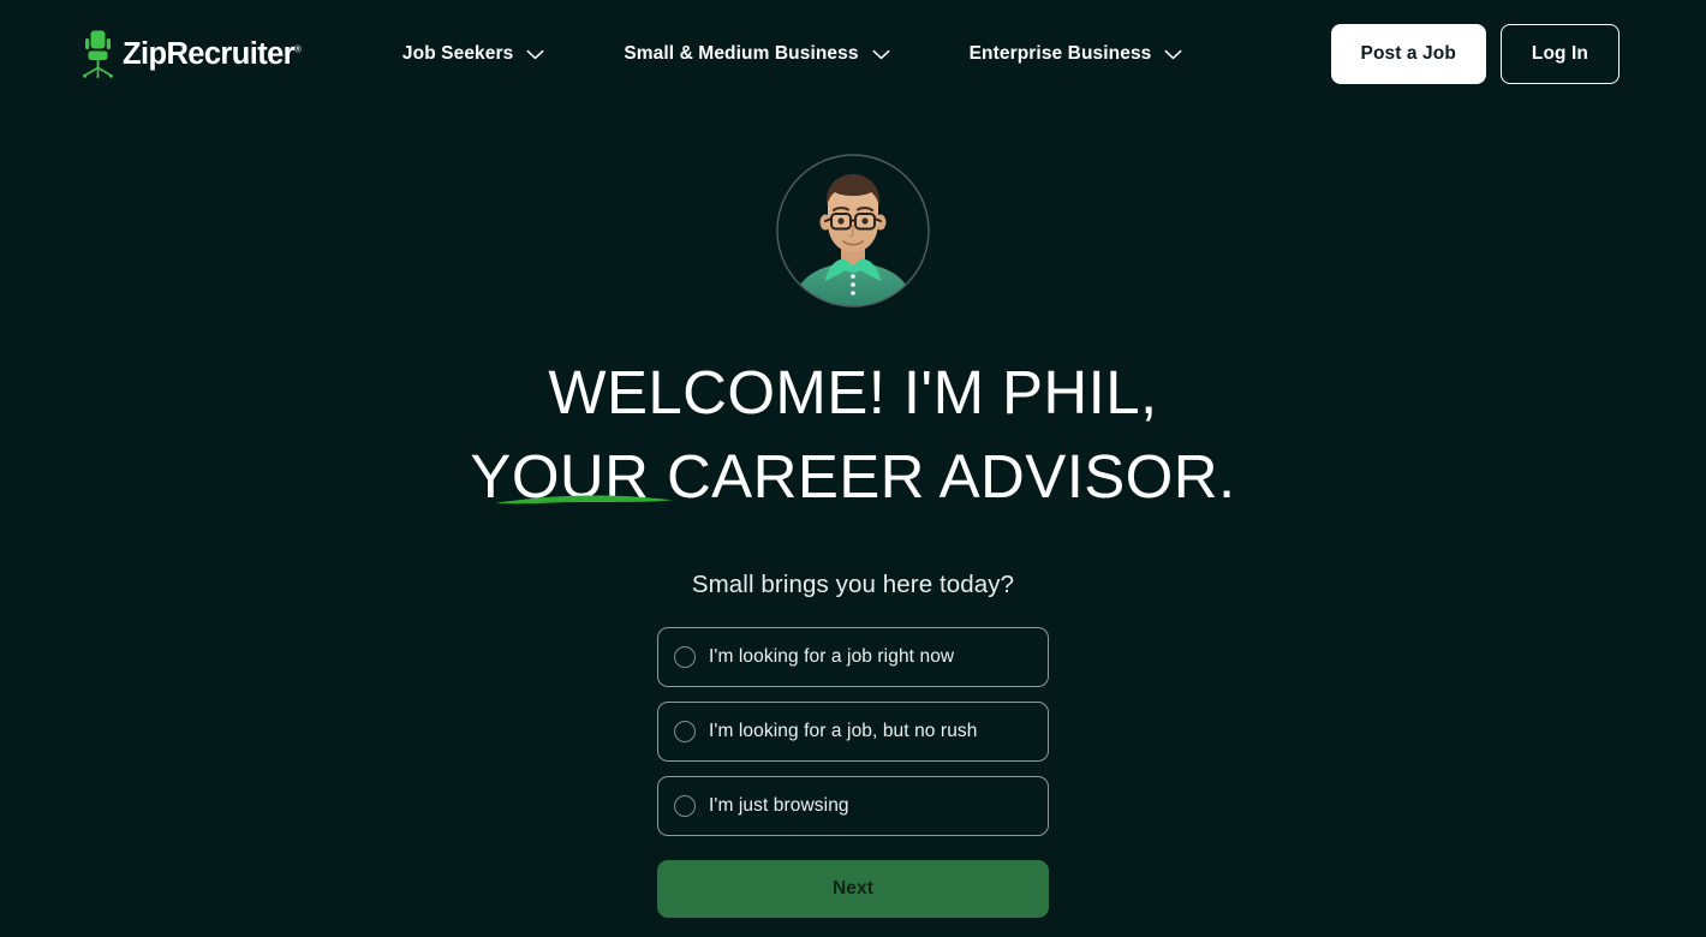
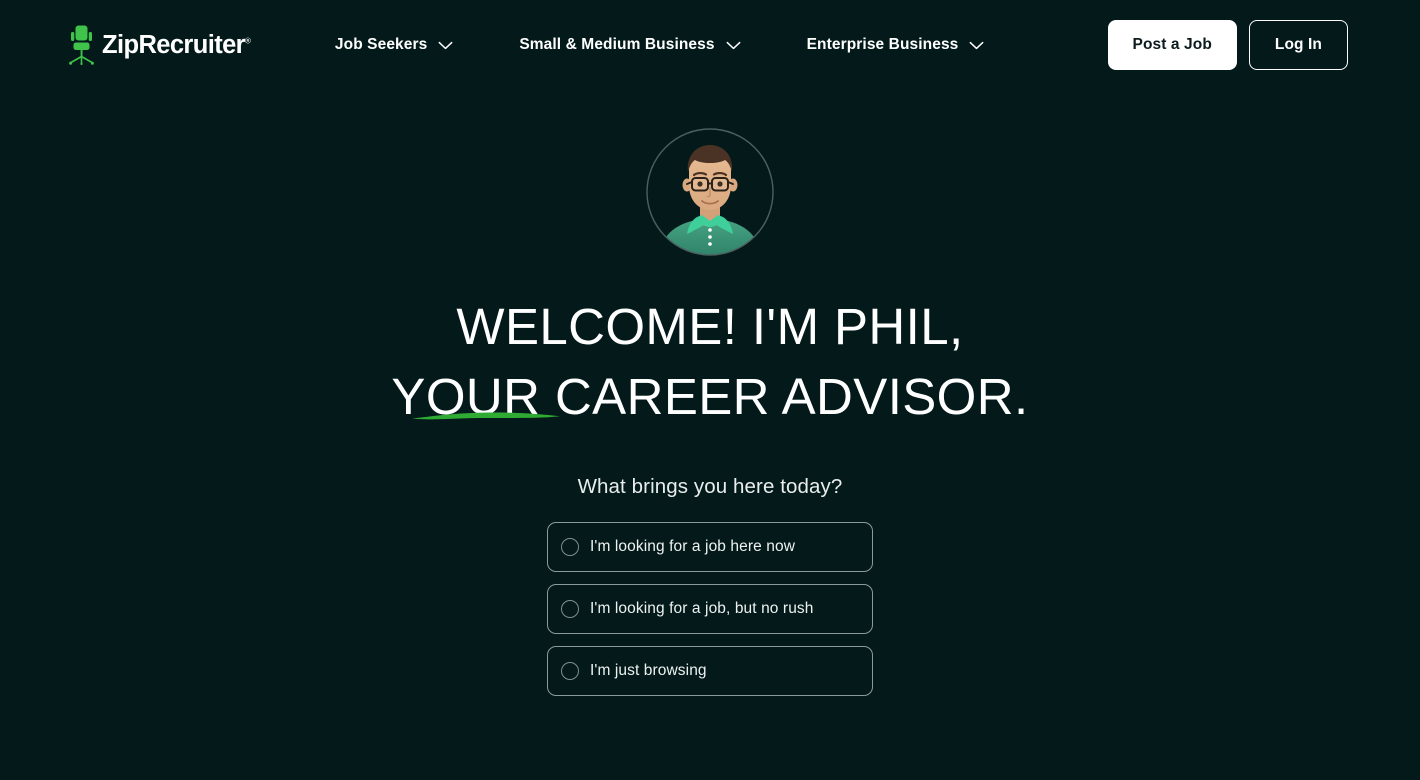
  ZipRecruiter®
  Job Seekers
  Small & Medium Business
  Enterprise Business
  Post a Job
  Log In
  WELCOME! I'M PHIL,
  YOUR CAREER ADVISOR.
- Small brings you here today?
+ What brings you here today?
- I'm looking for a job right now
+ I'm looking for a job here now
  I'm looking for a job, but no rush
  I'm just browsing
- Next
